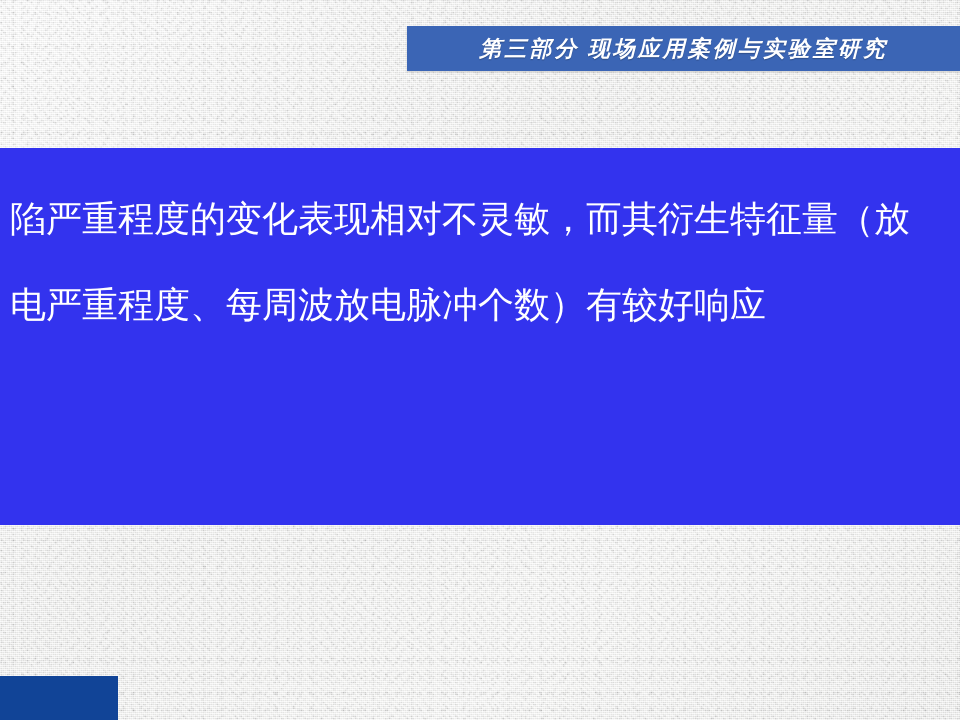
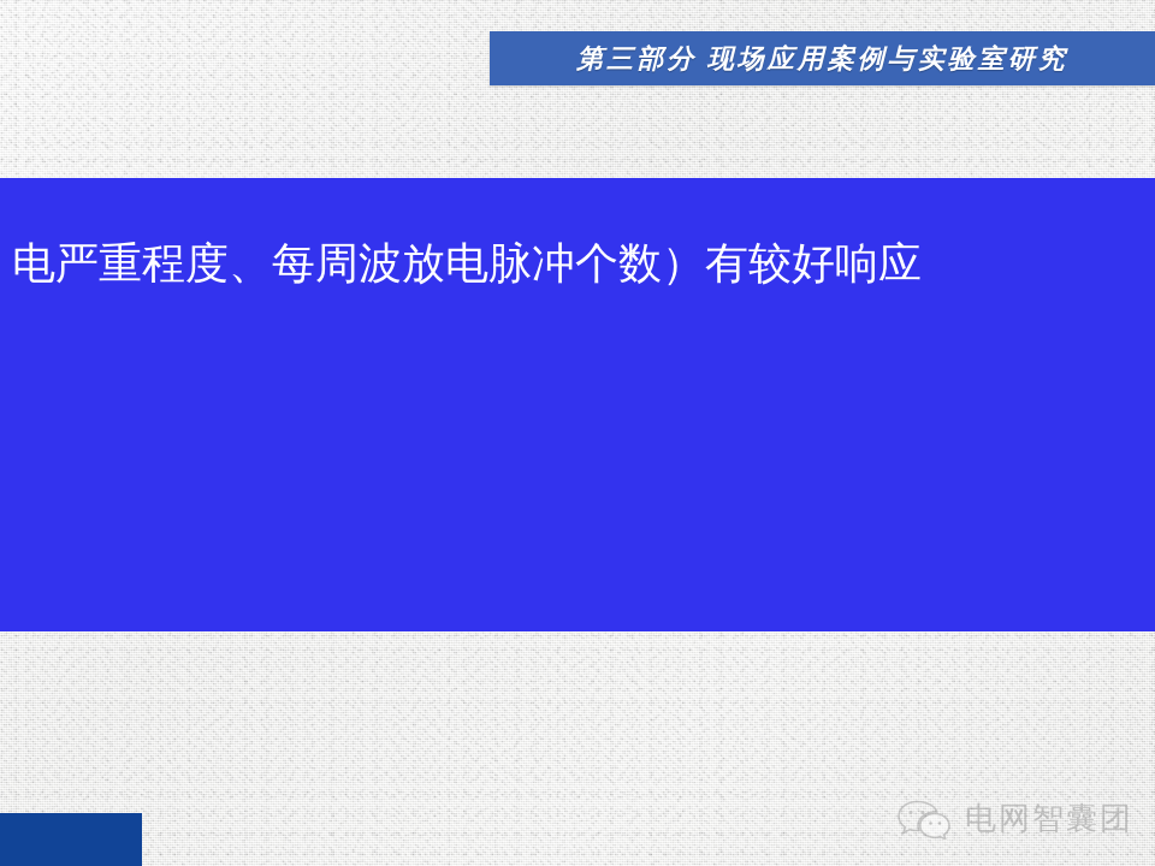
  第三部分 现场应用案例与实验室研究
- 陷严重程度的变化表现相对不灵敏，而其衍生特征量（放
  电严重程度、每周波放电脉冲个数）有较好响应
+ 电网智囊团
